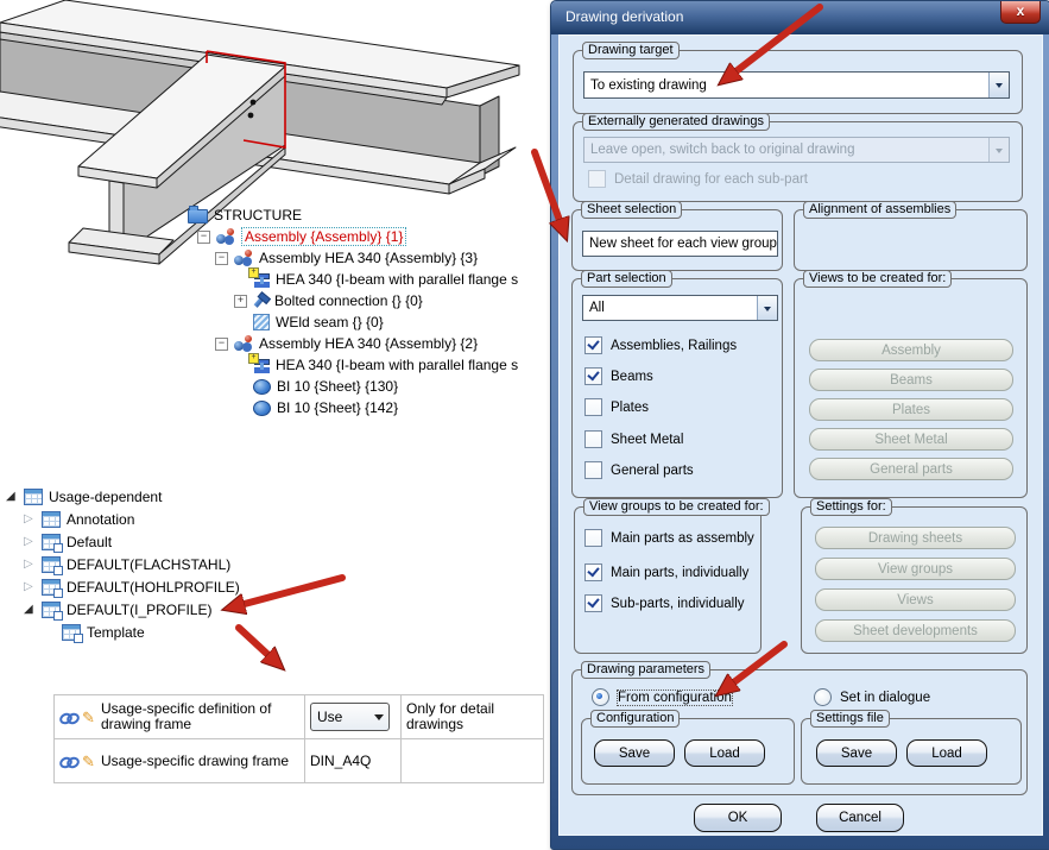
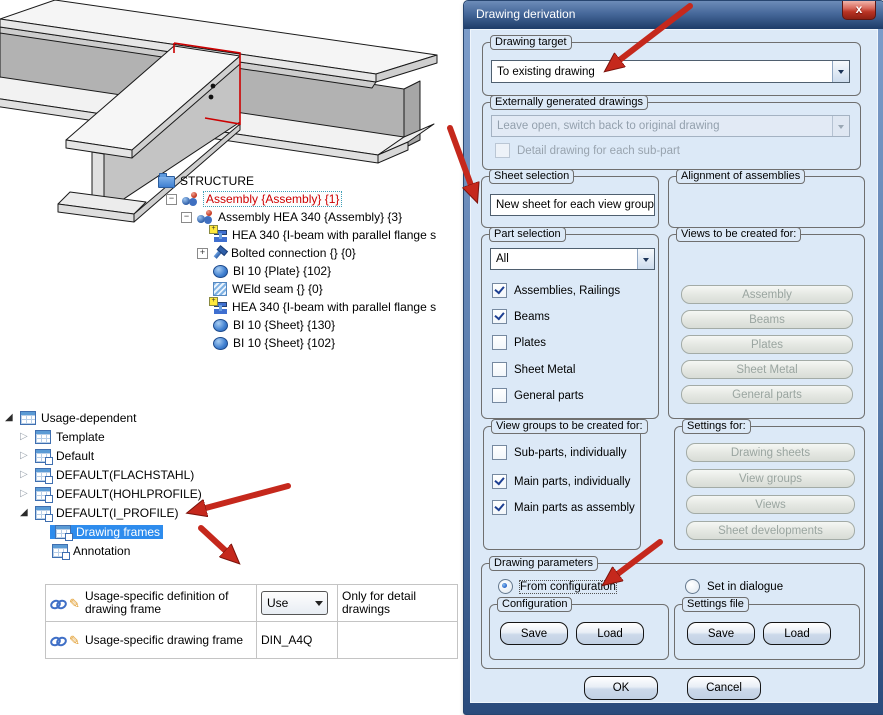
  STRUCTURE
  Assembly {Assembly} {1}
  Assembly HEA 340 {Assembly} {3}
  HEA 340 {I-beam with parallel flange s
  Bolted connection {} {0}
+ BI 10 {Plate} {102}
  WEld seam {} {0}
- Assembly HEA 340 {Assembly} {2}
  HEA 340 {I-beam with parallel flange s
  BI 10 {Sheet} {130}
- BI 10 {Sheet} {142}
+ BI 10 {Sheet} {102}
  Usage-dependent
- Annotation
+ Template
  Default
  DEFAULT(FLACHSTAHL)
  DEFAULT(HOHLPROFILE)
  DEFAULT(I_PROFILE)
+ Drawing frames
- Template
+ Annotation
  Usage-specific definition of drawing frame
  Use
  Only for detail drawings
  Usage-specific drawing frame
  DIN_A4Q
  Drawing derivation
  Drawing target
  To existing drawing
  Externally generated drawings
  Leave open, switch back to original drawing
  Detail drawing for each sub-part
  Sheet selection
  New sheet for each view group
  Alignment of assemblies
  Part selection
  All
  Assemblies, Railings
  Beams
  Plates
  Sheet Metal
  General parts
  Views to be created for:
  Assembly
  Beams
  Plates
  Sheet Metal
  General parts
  View groups to be created for:
- Main parts as assembly
+ Sub-parts, individually
  Main parts, individually
- Sub-parts, individually
+ Main parts as assembly
  Settings for:
  Drawing sheets
  View groups
  Views
  Sheet developments
  Drawing parameters
  From configuration
  Set in dialogue
  Configuration
  Save
  Load
  Settings file
  Save
  Load
  OK
  Cancel
